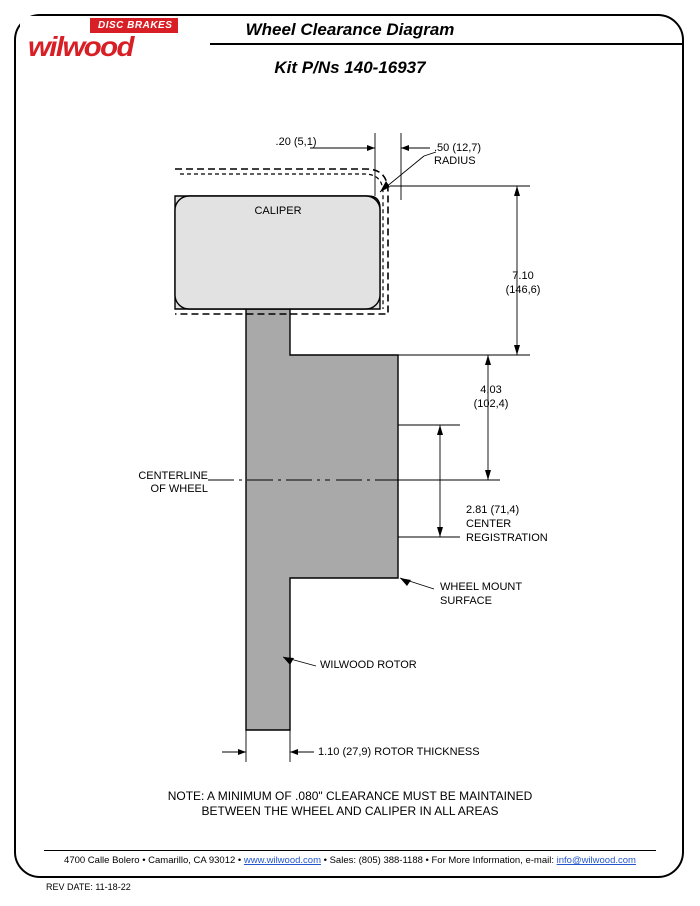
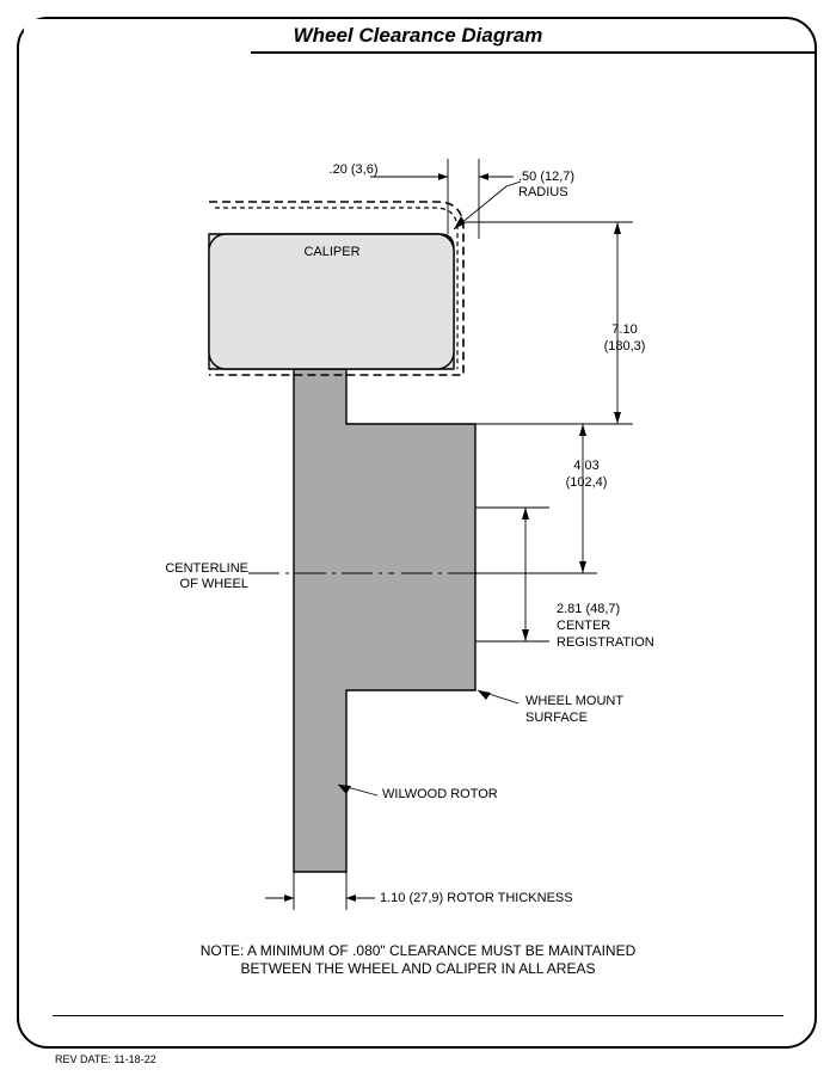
- DISC BRAKES
- wilwood
  Wheel Clearance Diagram
- Kit P/Ns 140-16937
- .20 (5,1)
+ .20 (3,6)
  .50 (12,7)
  RADIUS
  CALIPER
  7.10
- (146,6)
+ (180,3)
  4.03
  (102,4)
  CENTERLINE
  OF WHEEL
- 2.81 (71,4)
+ 2.81 (48,7)
  CENTER
  REGISTRATION
  WHEEL MOUNT
  SURFACE
  WILWOOD ROTOR
  1.10 (27,9) ROTOR THICKNESS
  NOTE: A MINIMUM OF .080" CLEARANCE MUST BE MAINTAINED
  BETWEEN THE WHEEL AND CALIPER IN ALL AREAS
- 4700 Calle Bolero • Camarillo, CA 93012 • www.wilwood.com • Sales: (805) 388-1188 • For More Information, e-mail: info@wilwood.com
  REV DATE: 11-18-22
